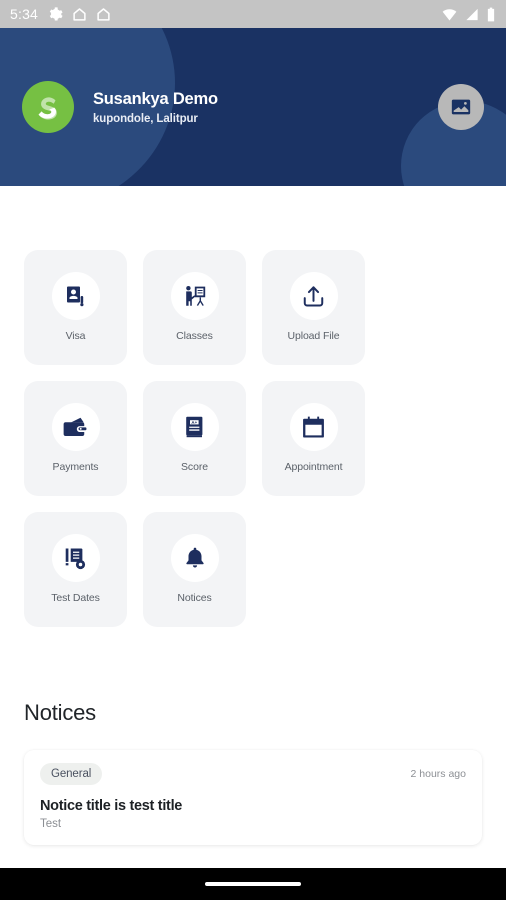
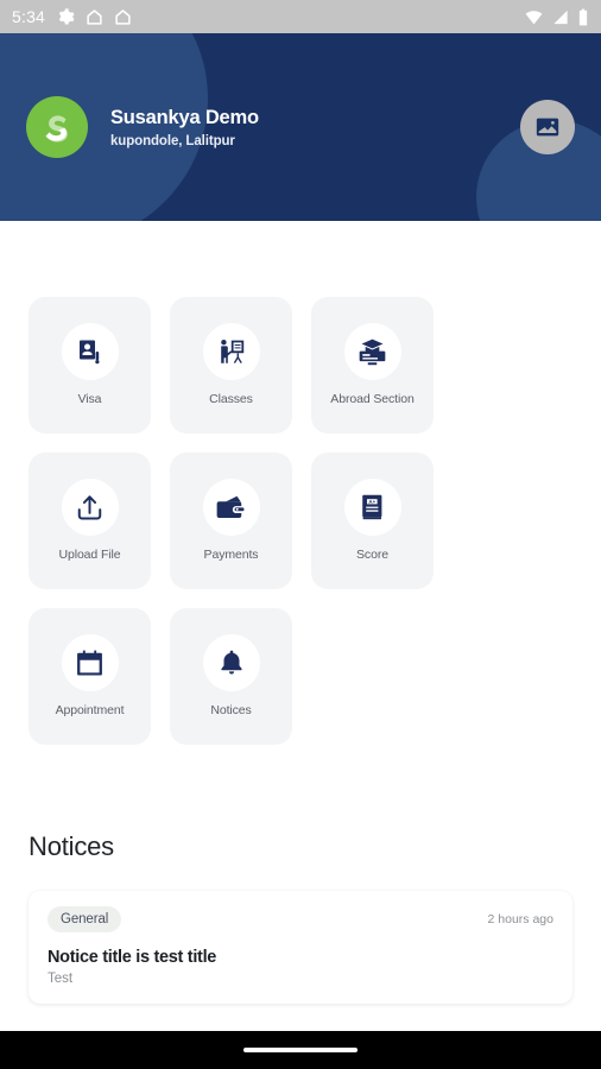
  5:34
  Susankya Demo
  kupondole, Lalitpur
  Visa
  Classes
+ Abroad Section
  Upload File
  Payments
  Score
  Appointment
- Test Dates
  Notices
  Notices
  General
  2 hours ago
  Notice title is test title
  Test
